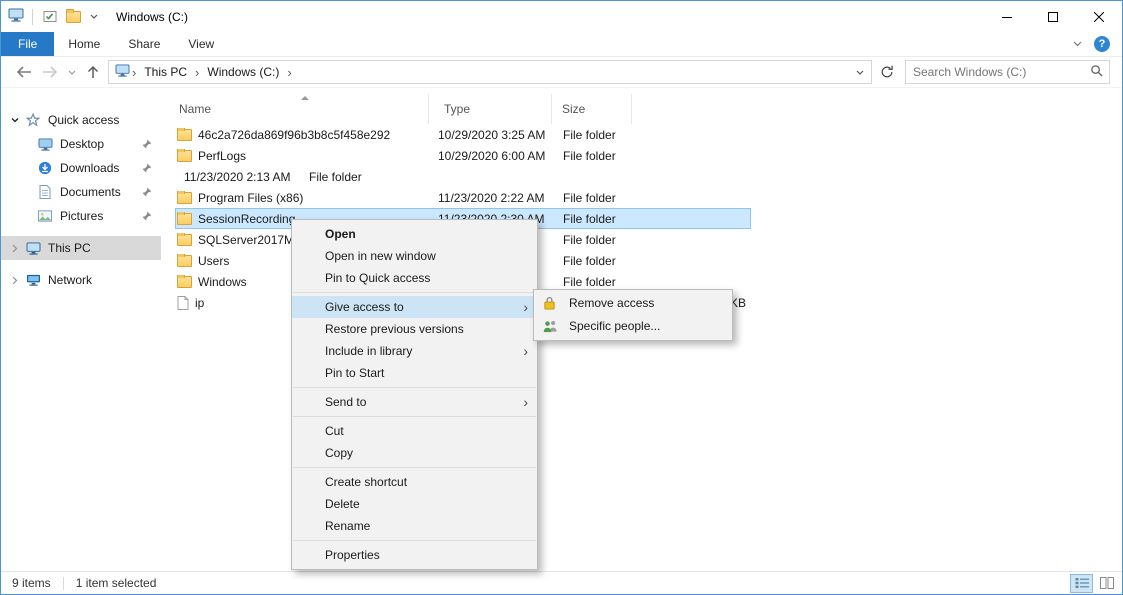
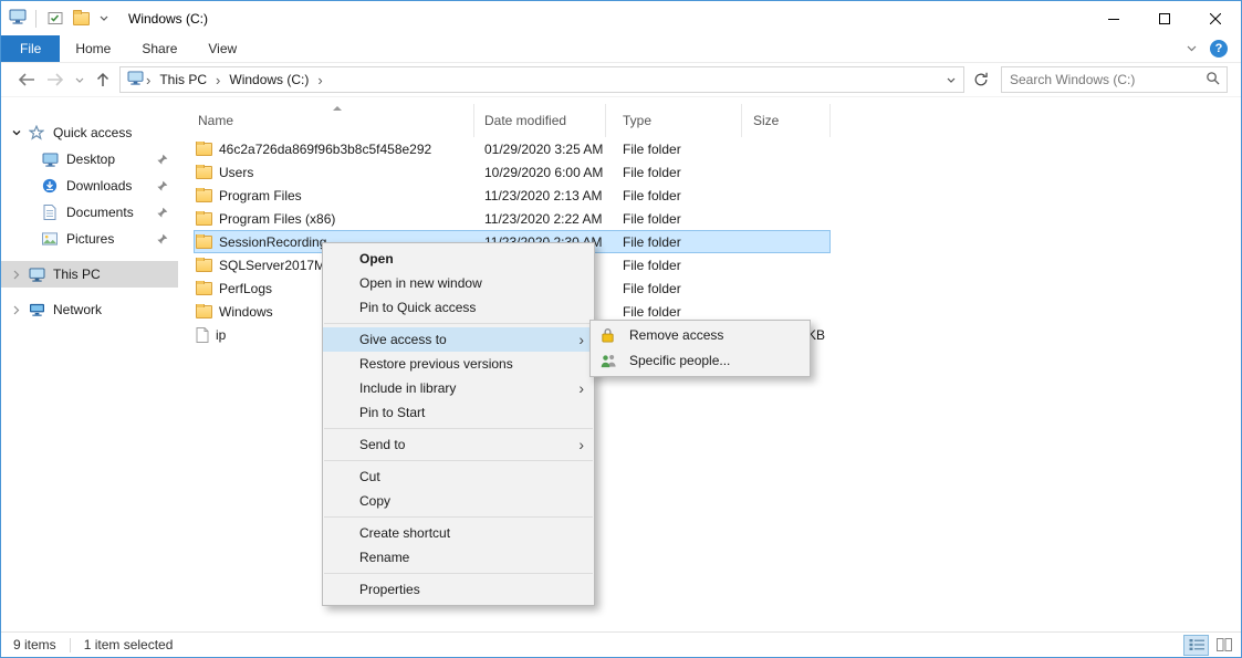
  Windows (C:)
  File
  Home
  Share
  View
  ?
  ›
  This PC
  ›
  Windows (C:)
  ›
  Search Windows (C:)
  Quick access
  Desktop
  Downloads
  Documents
  Pictures
  This PC
  Network
  Name
+ Date modified
  Type
  Size
  46c2a726da869f96b3b8c5f458e292
- 10/29/2020 3:25 AM
+ 01/29/2020 3:25 AM
  File folder
- PerfLogs
+ Users
  10/29/2020 6:00 AM
  File folder
+ Program Files
  11/23/2020 2:13 AM
  File folder
  Program Files (x86)
  11/23/2020 2:22 AM
  File folder
  SessionRecordin
  File folder
  SQLServer2017M
  File folder
- Users
+ PerfLogs
  File folder
  Windows
  File folder
  ip
  9 items
  1 item selected
  Open
  Open in new window
  Pin to Quick access
  Give access to
  ›
  Restore previous versions
  Include in library
  ›
  Pin to Start
  Send to
  ›
  Cut
  Copy
  Create shortcut
- Delete
  Rename
  Properties
  Remove access
  Specific people...
